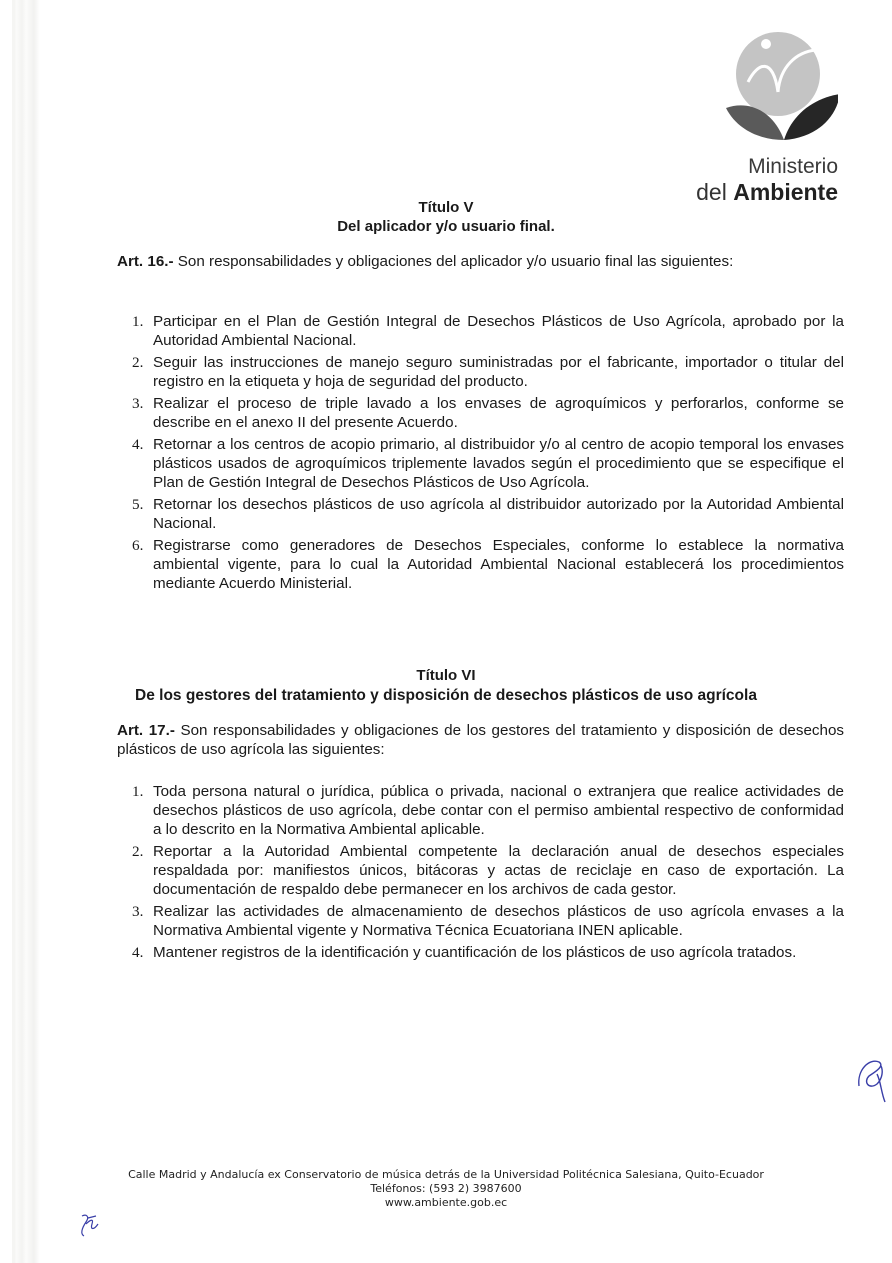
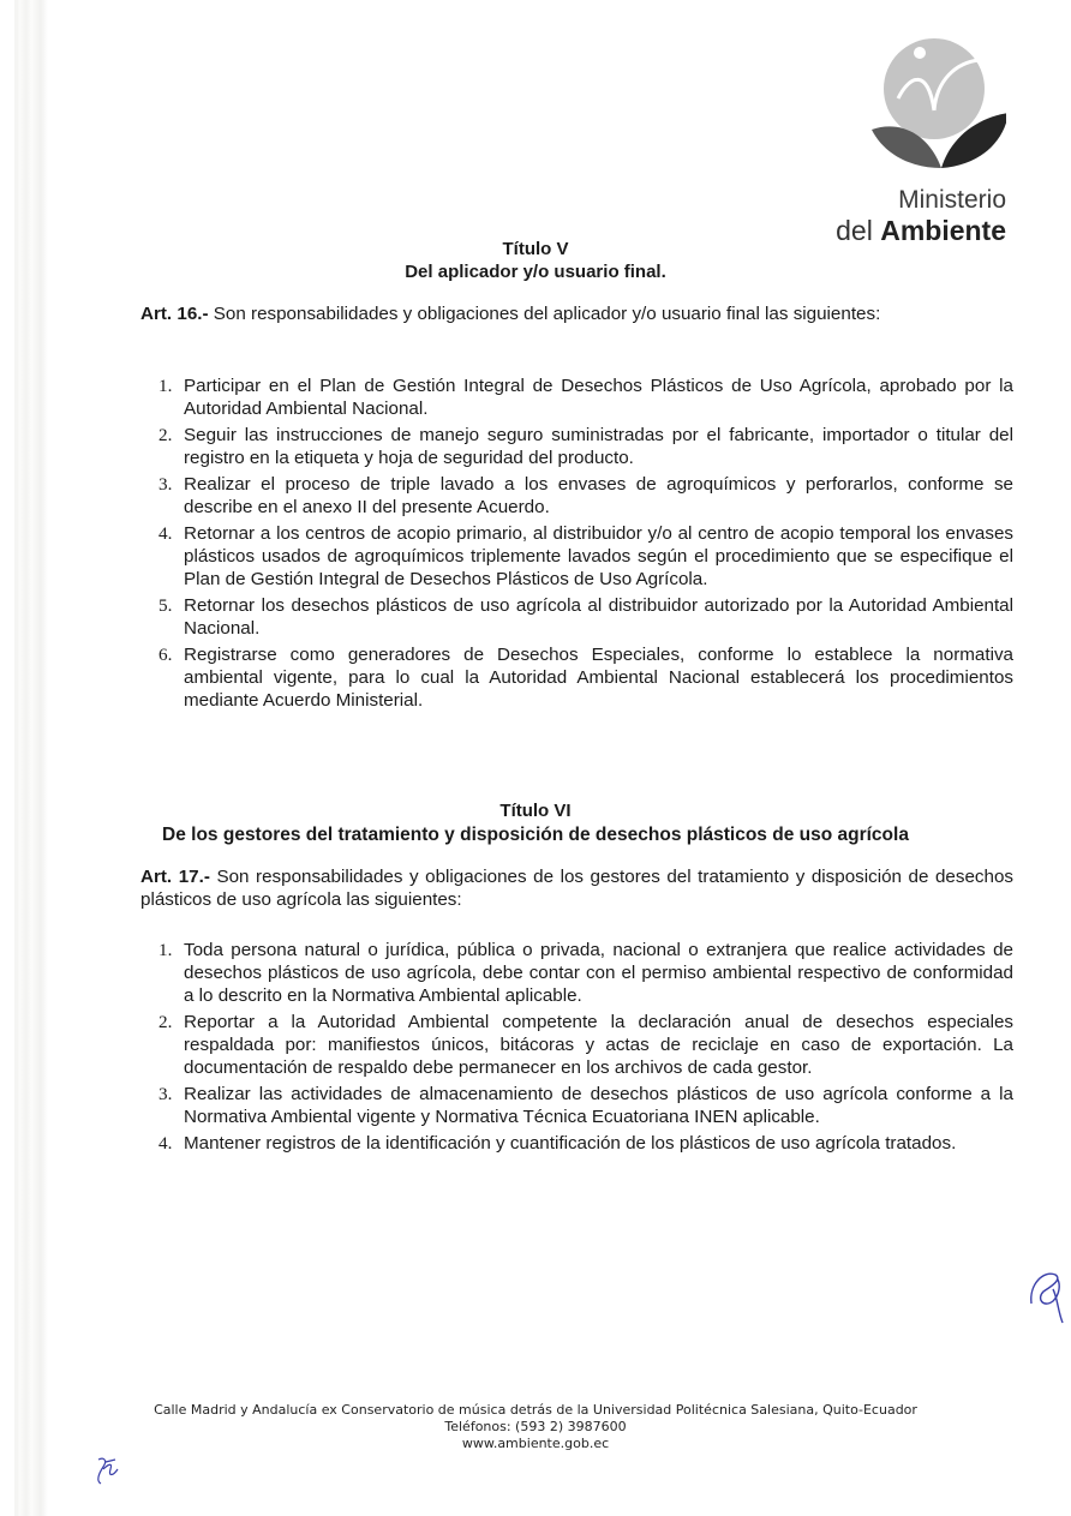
  Ministerio
  del Ambiente
  Título V
  Del aplicador y/o usuario final.
  Art. 16.- Son responsabilidades y obligaciones del aplicador y/o usuario final las siguientes:
  1.
  Participar en el Plan de Gestión Integral de Desechos Plásticos de Uso Agrícola, aprobado por la Autoridad Ambiental Nacional.
  2.
  Seguir las instrucciones de manejo seguro suministradas por el fabricante, importador o titular del registro en la etiqueta y hoja de seguridad del producto.
  3.
  Realizar el proceso de triple lavado a los envases de agroquímicos y perforarlos, conforme se describe en el anexo II del presente Acuerdo.
  4.
  Retornar a los centros de acopio primario, al distribuidor y/o al centro de acopio temporal los envases plásticos usados de agroquímicos triplemente lavados según el procedimiento que se especifique el Plan de Gestión Integral de Desechos Plásticos de Uso Agrícola.
  5.
  Retornar los desechos plásticos de uso agrícola al distribuidor autorizado por la Autoridad Ambiental Nacional.
  6.
  Registrarse como generadores de Desechos Especiales, conforme lo establece la normativa ambiental vigente, para lo cual la Autoridad Ambiental Nacional establecerá los procedimientos mediante Acuerdo Ministerial.
  Título VI
  De los gestores del tratamiento y disposición de desechos plásticos de uso agrícola
  Art. 17.- Son responsabilidades y obligaciones de los gestores del tratamiento y disposición de desechos plásticos de uso agrícola las siguientes:
  1.
  Toda persona natural o jurídica, pública o privada, nacional o extranjera que realice actividades de desechos plásticos de uso agrícola, debe contar con el permiso ambiental respectivo de conformidad a lo descrito en la Normativa Ambiental aplicable.
  2.
  Reportar a la Autoridad Ambiental competente la declaración anual de desechos especiales respaldada por: manifiestos únicos, bitácoras y actas de reciclaje en caso de exportación. La documentación de respaldo debe permanecer en los archivos de cada gestor.
  3.
- Realizar las actividades de almacenamiento de desechos plásticos de uso agrícola envases a la Normativa Ambiental vigente y Normativa Técnica Ecuatoriana INEN aplicable.
+ Realizar las actividades de almacenamiento de desechos plásticos de uso agrícola conforme a la Normativa Ambiental vigente y Normativa Técnica Ecuatoriana INEN aplicable.
  4.
  Mantener registros de la identificación y cuantificación de los plásticos de uso agrícola tratados.
  Calle Madrid y Andalucía ex Conservatorio de música detrás de la Universidad Politécnica Salesiana, Quito-Ecuador
  Teléfonos: (593 2) 3987600
  www.ambiente.gob.ec
